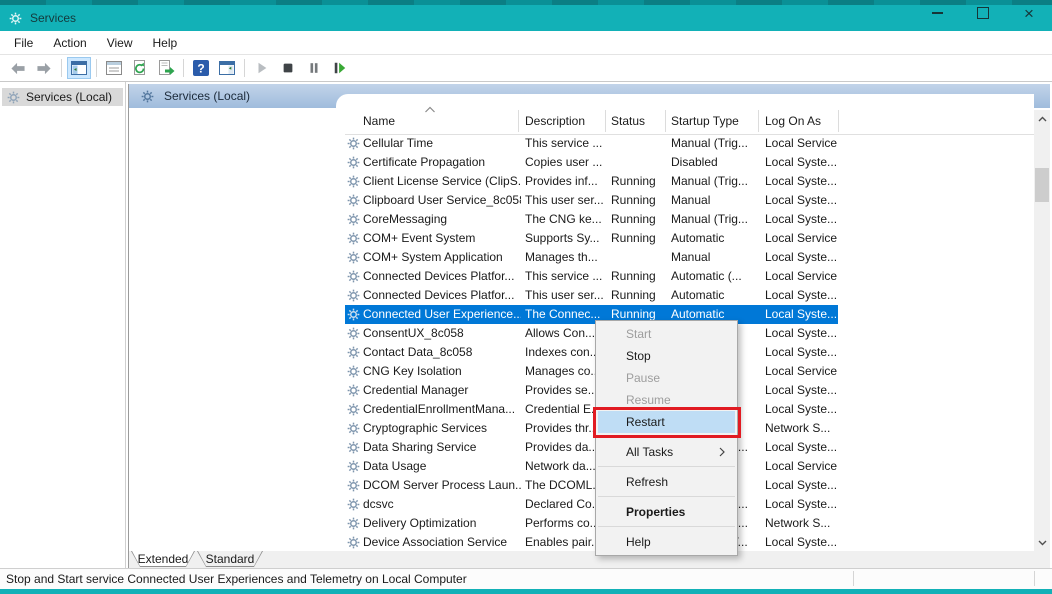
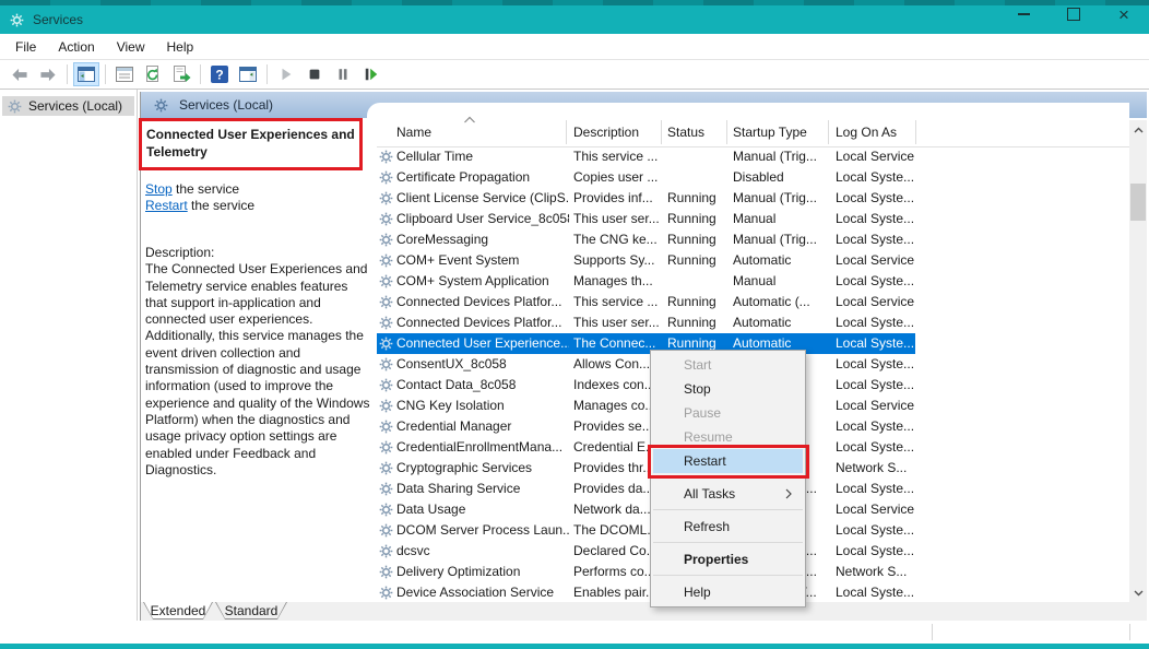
  Services
  ×
  File
  Action
  View
  Help
  ?
  Services (Local)
  Services (Local)
+ Connected User Experiences and Telemetry
+ Stop the service
+ Restart the service
+ Description:
+ The Connected User Experiences and Telemetry service enables features that support in-application and connected user experiences. Additionally, this service manages the event driven collection and transmission of diagnostic and usage information (used to improve the experience and quality of the Windows Platform) when the diagnostics and usage privacy option settings are enabled under Feedback and Diagnostics.
  Name
  Description
  Status
  Startup Type
  Log On As
  Cellular Time
  This service ...
  Manual (Trig...
  Local Service
  Certificate Propagation
  Copies user ...
  Disabled
  Local Syste...
  Client License Service (ClipS.
  Provides inf...
  Running
  Manual (Trig...
  Local Syste...
  Clipboard User Service_8c05
  This user ser...
  Running
  Manual
  Local Syste...
  CoreMessaging
  The CNG ke...
  Running
  Manual (Trig...
  Local Syste...
  COM+ Event System
  Supports Sy...
  Running
  Automatic
  Local Service
  COM+ System Application
  Manages th...
  Manual
  Local Syste...
  Connected Devices Platfor...
  This service ...
  Running
  Automatic (...
  Local Service
  Connected Devices Platfor...
  This user ser...
  Running
  Automatic
  Local Syste...
  Connected User Experience..
  The Connec...
  Running
  Automatic
  Local Syste...
  ConsentUX_8c058
  Allows Con...
  Local Syste...
  Contact Data_8c058
  Indexes con.
  Local Syste...
  CNG Key Isolation
  Manages co.
  Local Service
  Credential Manager
  Provides se..
  Local Syste...
  CredentialEnrollmentMana...
  Credential E.
  Local Syste...
  Cryptographic Services
  Provides thr..
  Network S...
  Data Sharing Service
  Provides da..
  Local Syste...
  Data Usage
  Network da..
  Local Service
  DCOM Server Process Laun..
  The DCOML
  Local Syste...
  dcsvc
  Declared Co.
  Local Syste...
  Delivery Optimization
  Performs co.
  Network S...
  Device Association Service
  Enables pair.
  Local Syste...
  Start
  Stop
  Pause
  Resume
  Restart
  All Tasks
  Refresh
  Properties
  Help
  Extended
  Standard
- Stop and Start service Connected User Experiences and Telemetry on Local Computer
